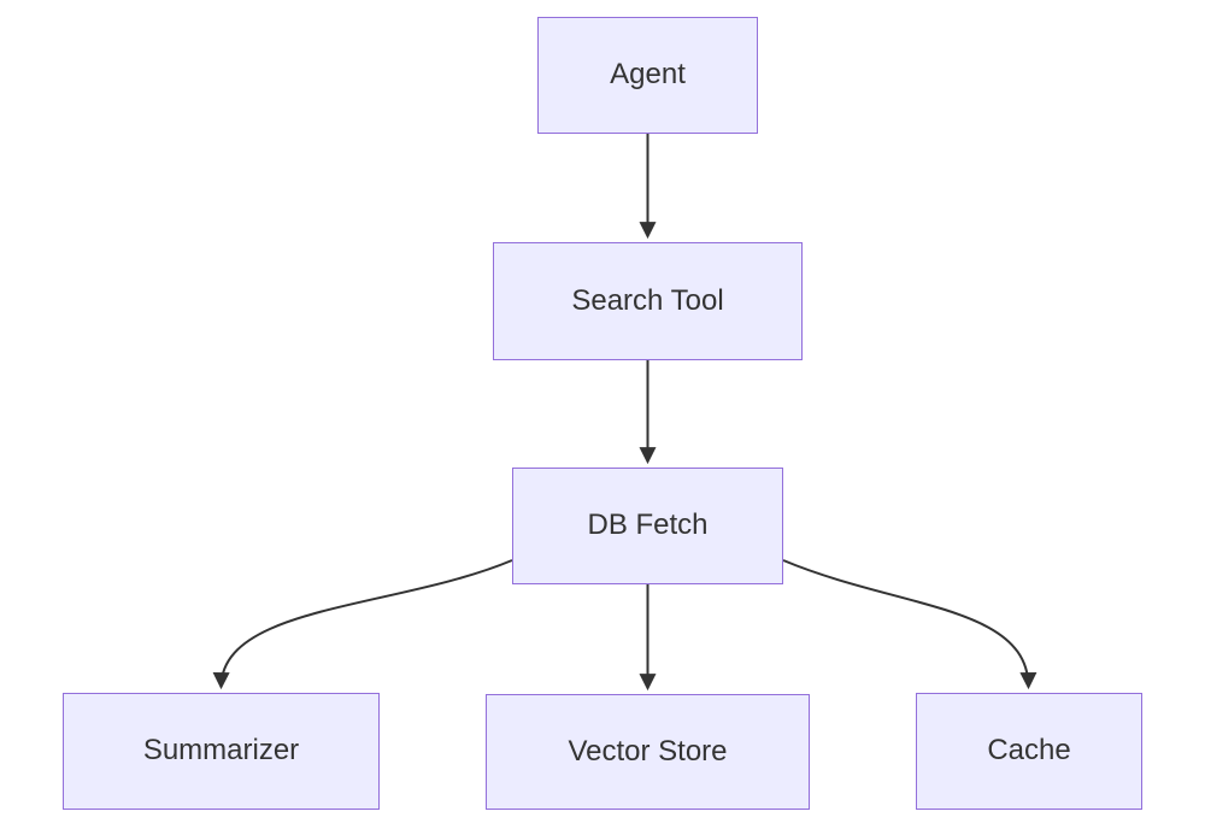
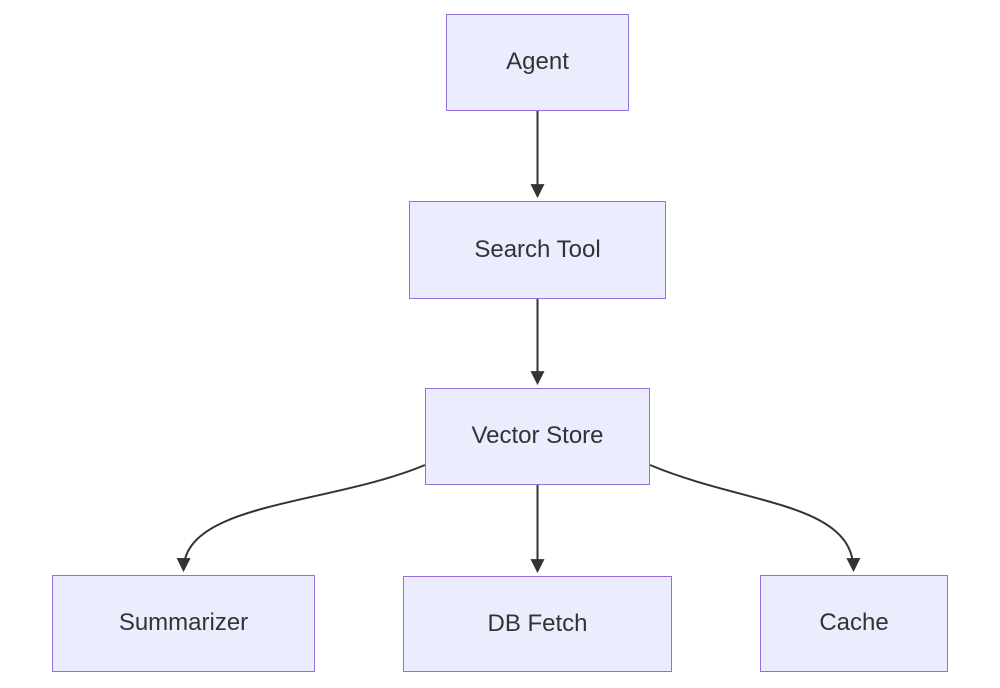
  Agent
  Search Tool
- DB Fetch
+ Vector Store
  Summarizer
- Vector Store
+ DB Fetch
  Cache
